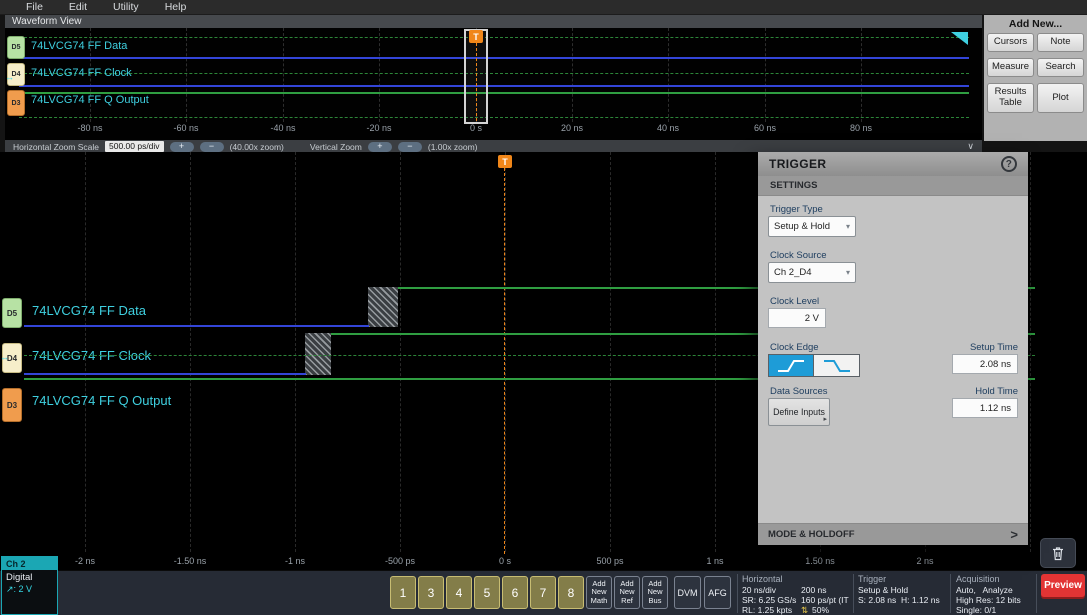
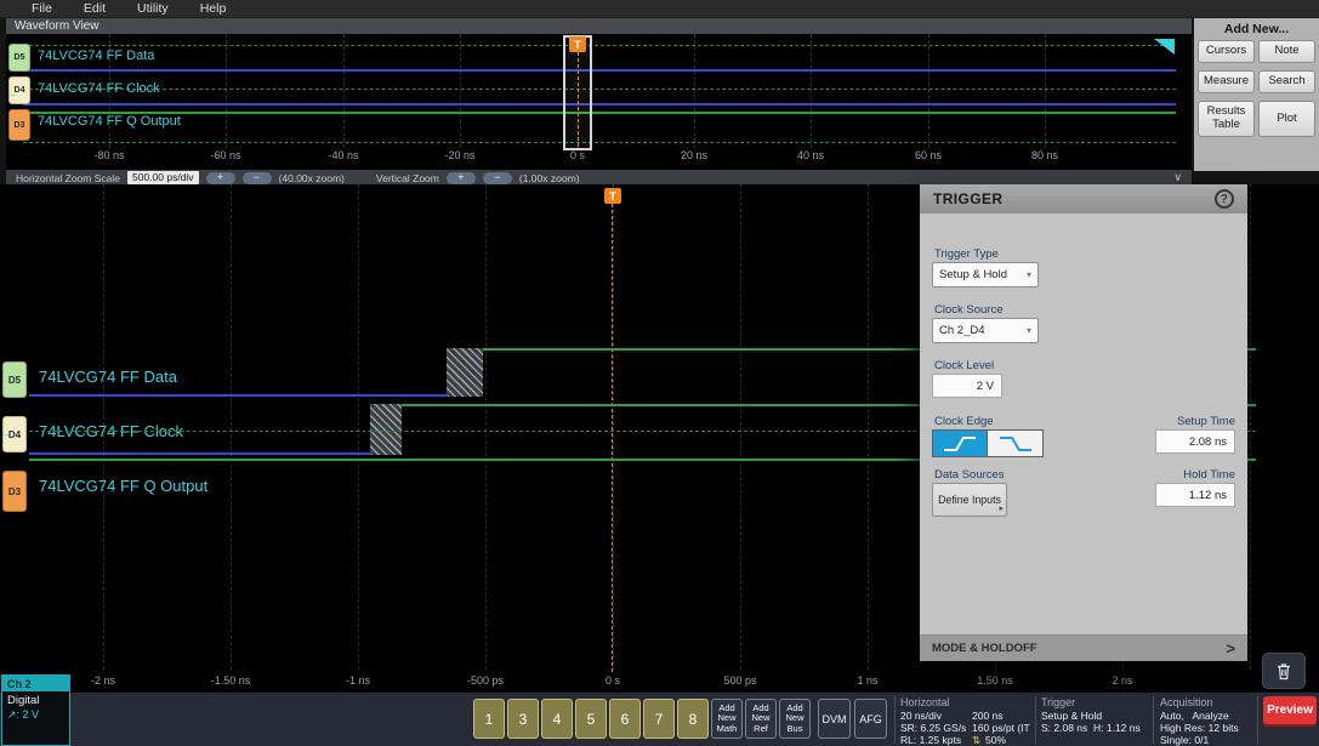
  File
  Edit
  Utility
  Help
  Waveform View
  ↔
  74LVCG74 FF Data
  74LVCG74 FF Clock
  74LVCG74 FF Q Output
  T
  -80 ns
  -60 ns
  -40 ns
  -20 ns
  0 s
  20 ns
  40 ns
  60 ns
  80 ns
  Add New...
  Cursors
  Note
  Measure
  Search
  Results Table
  Plot
  Horizontal Zoom Scale
  500.00 ps/div
  +
  −
  (40.00x zoom)
  Vertical Zoom
  +
  −
  (1.00x zoom)
  ∨
  T
  D5
  D4
  D3
  ↔
  74LVCG74 FF Data
  74LVCG74 FF Clock
  74LVCG74 FF Q Output
  -2 ns
  -1.50 ns
  -1 ns
  -500 ps
  0 s
  500 ps
  1 ns
  1.50 ns
  2 ns
  TRIGGER
  ?
- SETTINGS
  Trigger Type
  Setup & Hold
  ▾
  Clock Source
  Ch 2_D4
  ▾
  Clock Level
  2 V
  Clock Edge
  Setup Time
  2.08 ns
  Data Sources
  Hold Time
  Define Inputs
  1.12 ns
  MODE & HOLDOFF
  >
  1
  3
  4
  5
  6
  7
  8
  Add New Math
  Add New Ref
  Add New Bus
  DVM
  AFG
  Horizontal
  20 ns/div
  200 ns
  SR: 6.25 GS/s
  160 ps/pt (IT
  RL: 1.25 kpts
  ⇅
  50%
  Trigger
  Setup & Hold
  S: 2.08 ns H: 1.12 ns
  Acquisition
  Auto, Analyze
  High Res: 12 bits
  Single: 0/1
  Preview
  Ch 2
  Digital
  ↗: 2 V
